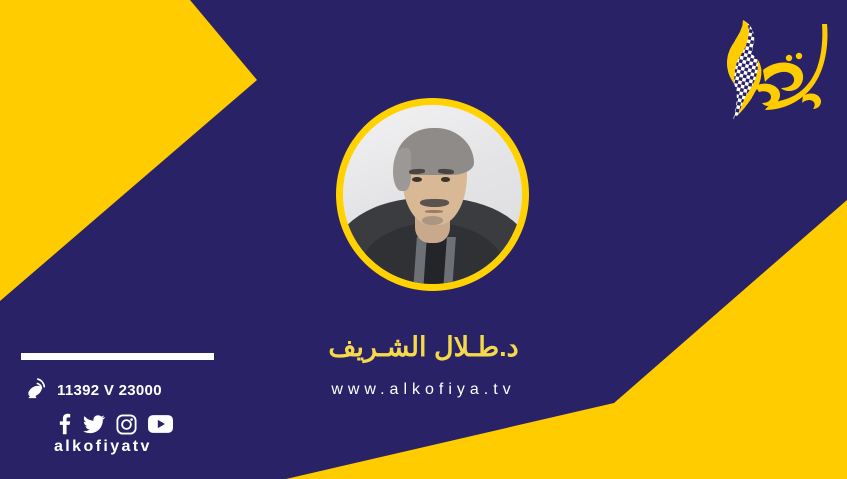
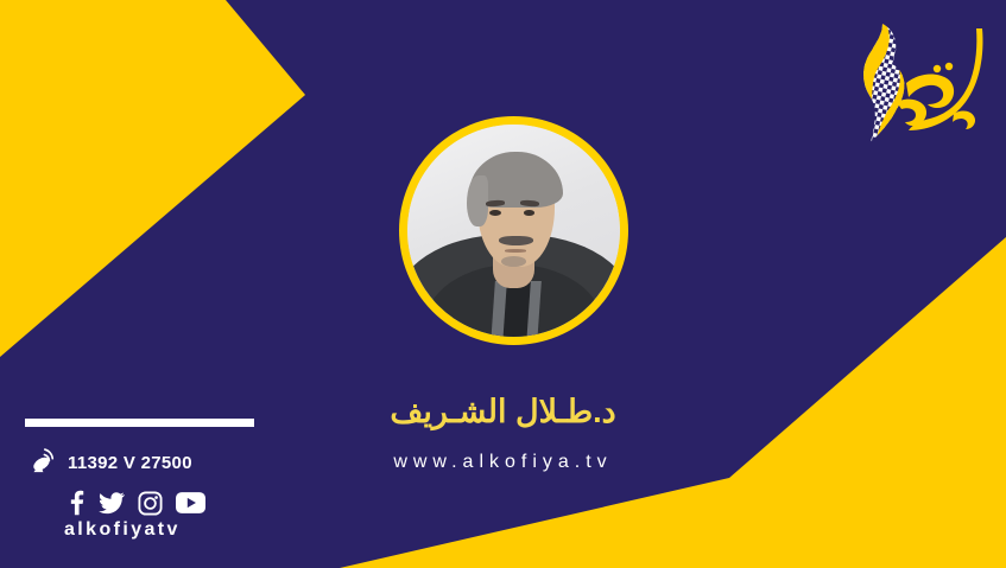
  د.طـلال الشـريف
  www.alkofiya.tv
- 11392 V 23000
+ 11392 V 27500
  alkofiyatv
